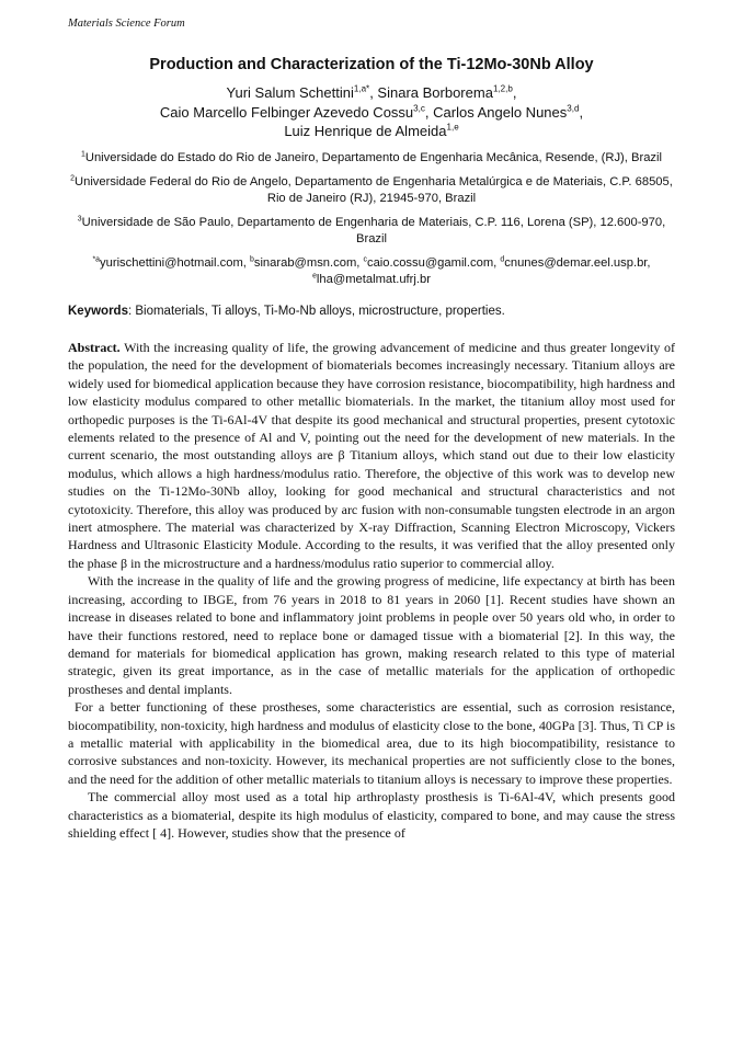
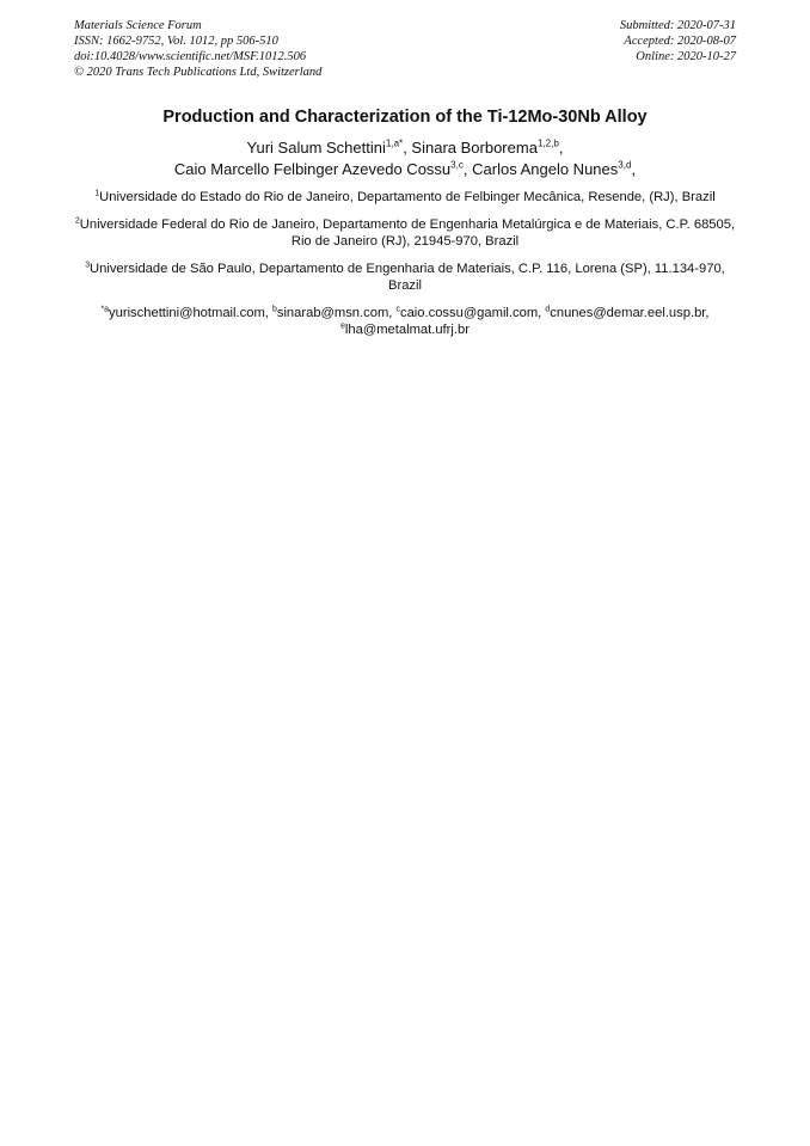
  Materials Science Forum
+ ISSN: 1662-9752, Vol. 1012, pp 506-510
+ doi:10.4028/www.scientific.net/MSF.1012.506
+ © 2020 Trans Tech Publications Ltd, Switzerland
+ Submitted: 2020-07-31
+ Accepted: 2020-08-07
+ Online: 2020-10-27
  Production and Characterization of the Ti-12Mo-30Nb Alloy
  Yuri Salum Schettini1,a*, Sinara Borborema1,2,b,
  Caio Marcello Felbinger Azevedo Cossu3,c, Carlos Angelo Nunes3,d,
- Luiz Henrique de Almeida1,e
- Universidade do Estado do Rio de Janeiro, Departamento de Engenharia Mecânica, Resende, (RJ), Brazil
+ Universidade do Estado do Rio de Janeiro, Departamento de Felbinger Mecânica, Resende, (RJ), Brazil
- Universidade Federal do Rio de Angelo, Departamento de Engenharia Metalúrgica e de Materiais, C.P. 68505, Rio de Janeiro (RJ), 21945-970, Brazil
+ Universidade Federal do Rio de Janeiro, Departamento de Engenharia Metalúrgica e de Materiais, C.P. 68505, Rio de Janeiro (RJ), 21945-970, Brazil
- Universidade de São Paulo, Departamento de Engenharia de Materiais, C.P. 116, Lorena (SP), 12.600-970, Brazil
+ Universidade de São Paulo, Departamento de Engenharia de Materiais, C.P. 116, Lorena (SP), 11.134-970, Brazil
  yurischettini@hotmail.com, sinarab@msn.com, caio.cossu@gamil.com, cnunes@demar.eel.usp.br,lha@metalmat.ufrj.br
- Keywords: Biomaterials, Ti alloys, Ti-Mo-Nb alloys, microstructure, properties.
- Abstract. With the increasing quality of life, the growing advancement of medicine and thus greater longevity of the population, the need for the development of biomaterials becomes increasingly necessary. Titanium alloys are widely used for biomedical application because they have corrosion resistance, biocompatibility, high hardness and low elasticity modulus compared to other metallic biomaterials. In the market, the titanium alloy most used for orthopedic purposes is the Ti-6Al-4V that despite its good mechanical and structural properties, present cytotoxic elements related to the presence of Al and V, pointing out the need for the development of new materials. In the current scenario, the most outstanding alloys are β Titanium alloys, which stand out due to their low elasticity modulus, which allows a high hardness/modulus ratio. Therefore, the objective of this work was to develop new studies on the Ti-12Mo-30Nb alloy, looking for good mechanical and structural characteristics and not cytotoxicity. Therefore, this alloy was produced by arc fusion with non-consumable tungsten electrode in an argon inert atmosphere. The material was characterized by X-ray Diffraction, Scanning Electron Microscopy, Vickers Hardness and Ultrasonic Elasticity Module. According to the results, it was verified that the alloy presented only the phase β in the microstructure and a hardness/modulus ratio superior to commercial alloy.
- With the increase in the quality of life and the growing progress of medicine, life expectancy at birth has been increasing, according to IBGE, from 76 years in 2018 to 81 years in 2060 [1]. Recent studies have shown an increase in diseases related to bone and inflammatory joint problems in people over 50 years old who, in order to have their functions restored, need to replace bone or damaged tissue with a biomaterial [2]. In this way, the demand for materials for biomedical application has grown, making research related to this type of material strategic, given its great importance, as in the case of metallic materials for the application of orthopedic prostheses and dental implants.
- For a better functioning of these prostheses, some characteristics are essential, such as corrosion resistance, biocompatibility, non-toxicity, high hardness and modulus of elasticity close to the bone, 40GPa [3]. Thus, Ti CP is a metallic material with applicability in the biomedical area, due to its high biocompatibility, resistance to corrosive substances and non-toxicity. However, its mechanical properties are not sufficiently close to the bones, and the need for the addition of other metallic materials to titanium alloys is necessary to improve these properties.
- The commercial alloy most used as a total hip arthroplasty prosthesis is Ti-6Al-4V, which presents good characteristics as a biomaterial, despite its high modulus of elasticity, compared to bone, and may cause the stress shielding effect [ 4]. However, studies show that the presence of
